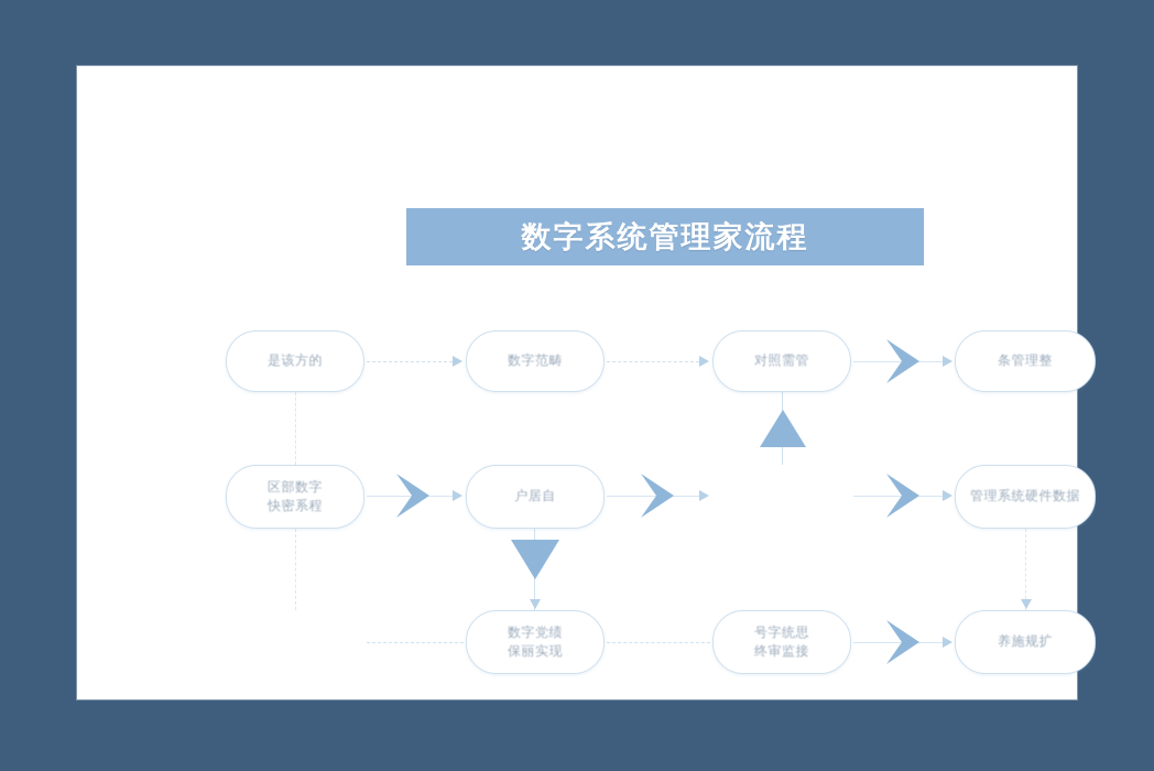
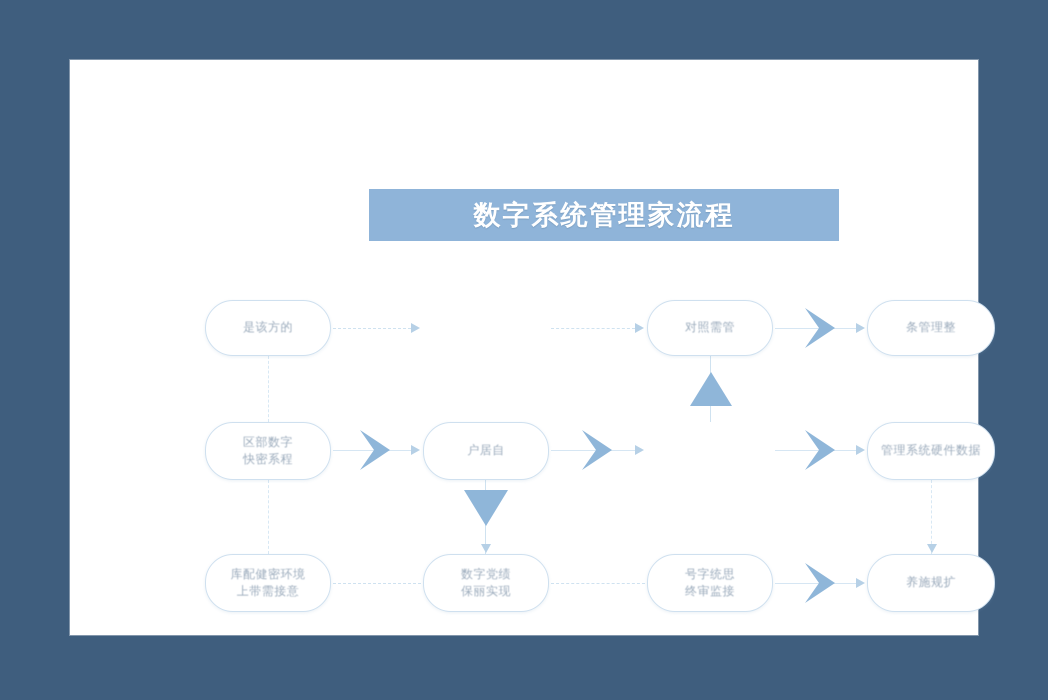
  数字系统管理家流程
  是该方的
- 数字范畴
  对照需管
  条管理整
  区部数字
  快密系程
  户居自
  管理系统硬件数据
+ 库配健密环境
+ 上带需接意
  数字党绩
  保丽实现
  号字统思
  终审监接
  养施规扩
